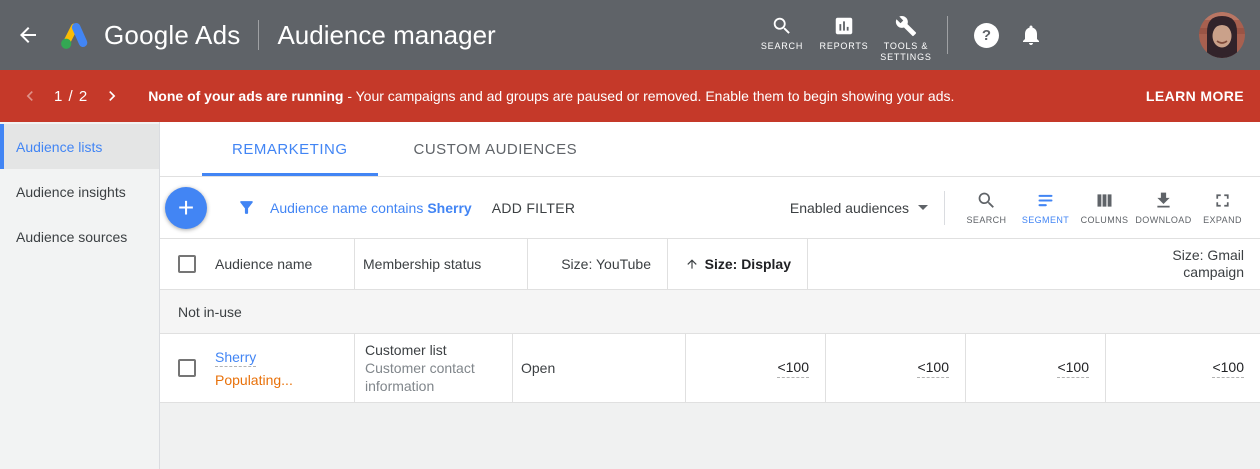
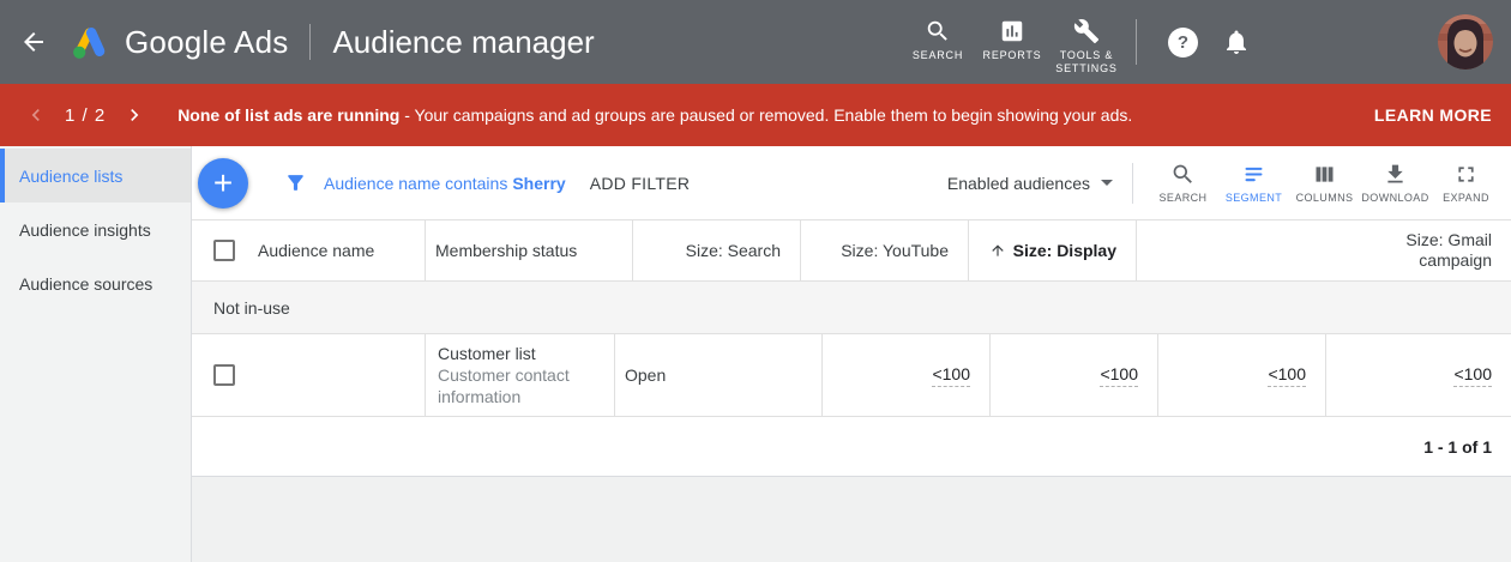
  Google Ads
  Audience manager
  SEARCH
  REPORTS
  TOOLS & SETTINGS
  ?
  1 / 2
- None of your ads are running - Your campaigns and ad groups are paused or removed. Enable them to begin showing your ads.
+ None of list ads are running - Your campaigns and ad groups are paused or removed. Enable them to begin showing your ads.
  LEARN MORE
  Audience lists
  Audience insights
  Audience sources
- REMARKETING
- CUSTOM AUDIENCES
  +
  Audience name contains Sherry
  ADD FILTER
  Enabled audiences
  SEARCH
  SEGMENT
  COLUMNS
  DOWNLOAD
  EXPAND
  Audience name
  Membership status
+ Size: Search
  Size: YouTube
  Size: Display
  Size: Gmail campaign
  Not in-use
- Sherry
- Populating...
  Customer list
  Customer contact information
  Open
  <100
  <100
  <100
  <100
+ 1 - 1 of 1
